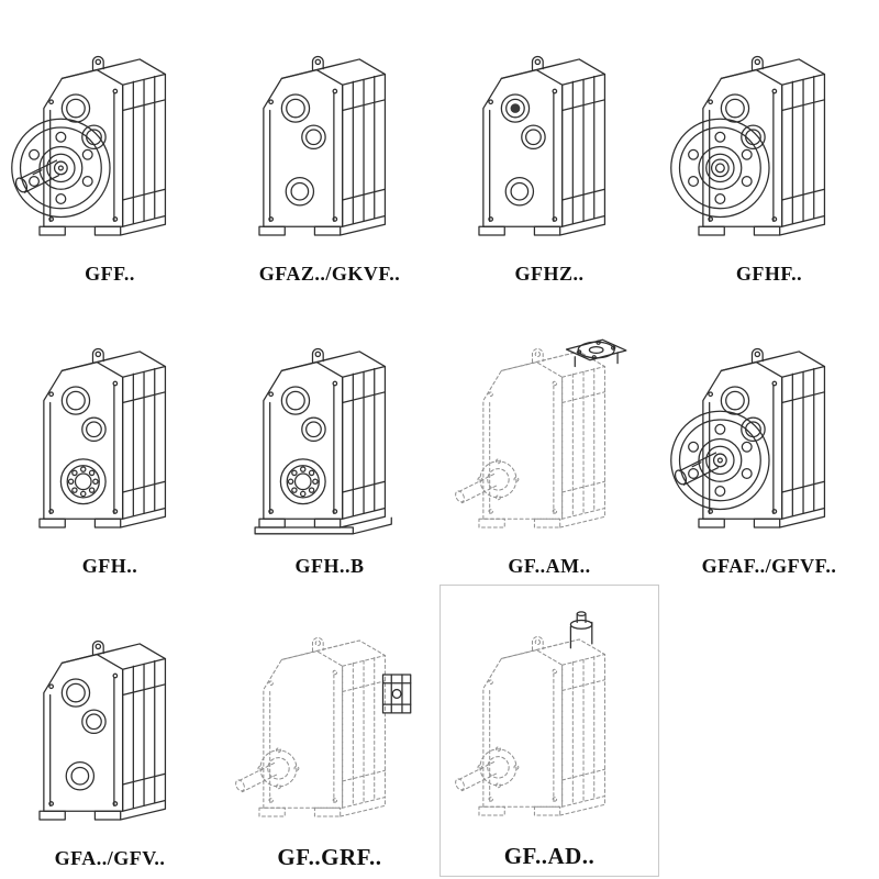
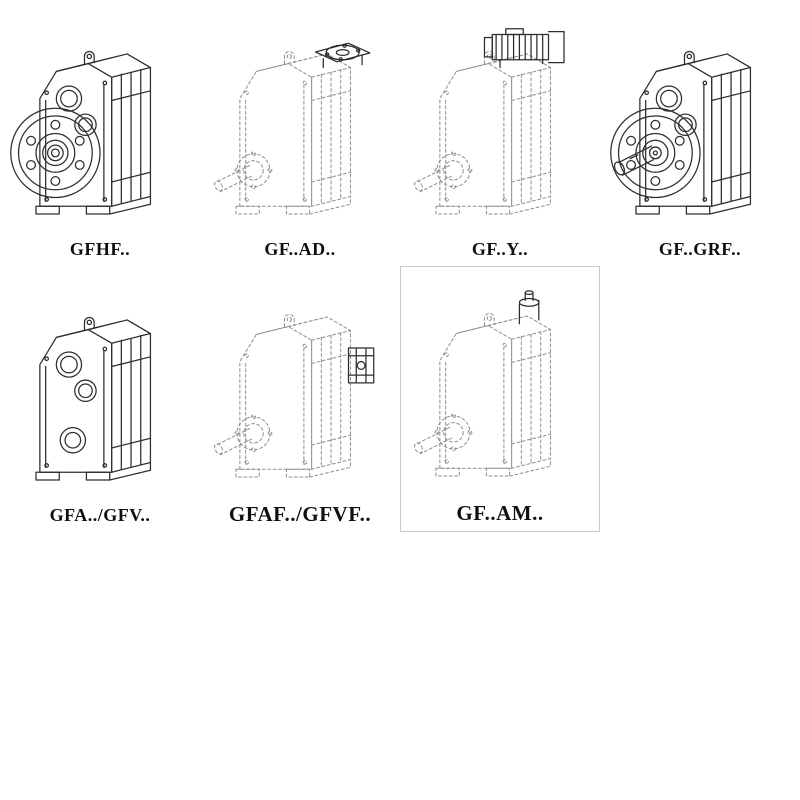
- GFF..
- GFAZ../GKVF..
- GFHZ..
  GFHF..
- GFH..
- GFH..B
- GF..AM..
+ GF..AD..
+ GF..Y..
- GFAF../GFVF..
+ GF..GRF..
  GFA../GFV..
- GF..GRF..
+ GFAF../GFVF..
- GF..AD..
+ GF..AM..
